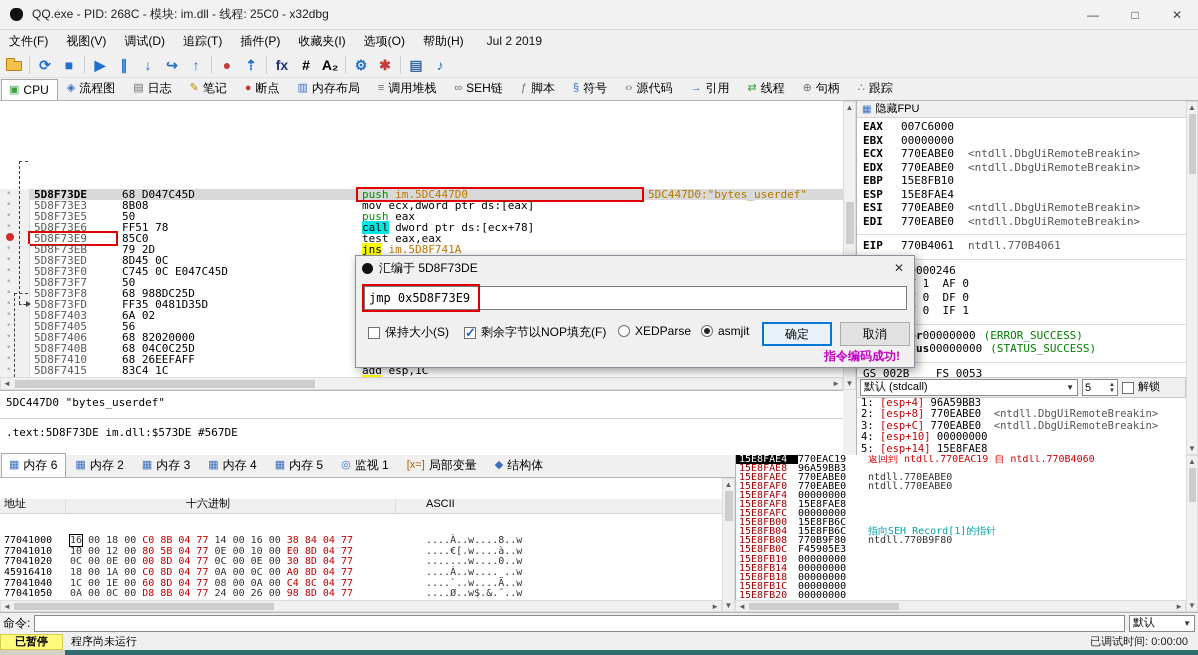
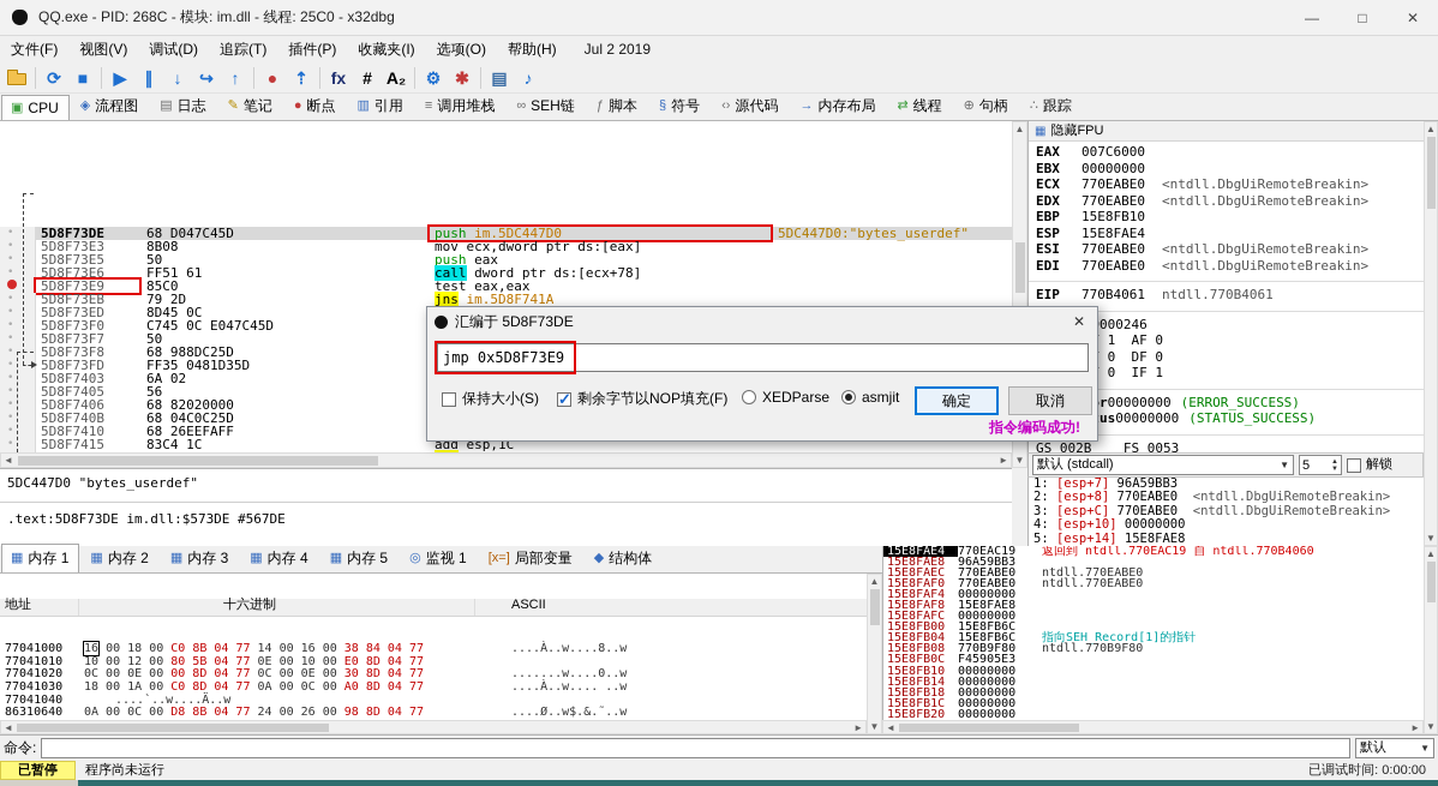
  QQ.exe - PID: 268C - 模块: im.dll - 线程: 25C0 - x32dbg
  —
  □
  ✕
  文件(F)
  视图(V)
  调试(D)
  追踪(T)
  插件(P)
  收藏夹(I)
  选项(O)
  帮助(H)
  Jul 2 2019
  ⟳
  ■
  ▶
  ∥
  ↓
  ↪
  ↑
  ●
  ⇡
  fx
  #
  A₂
  ⚙
  ✱
  ▤
  ♪
  ▣
  CPU
  ◈
  流程图
  ▤
  日志
  ✎
  笔记
  ●
  断点
  ▥
- 内存布局
+ 引用
  ≡
  调用堆栈
  ∞
  SEH链
  ƒ
  脚本
  §
  符号
  ‹›
  源代码
  →
- 引用
+ 内存布局
  ⇄
  线程
  ⊕
  句柄
  ∴
  跟踪
  •
  5D8F73DE
  68 D047C45D
  push im.5DC447D0
  5DC447D0:"bytes_userdef"
  •
  5D8F73E3
  8B08
  mov ecx,dword ptr ds:[eax]
  •
  5D8F73E5
  50
  push eax
  •
  5D8F73E6
- FF51 78
+ FF51 61
  call dword ptr ds:[ecx+78]
  5D8F73E9
  85C0
  test eax,eax
  •
  5D8F73EB
  79 2D
  jns im.5D8F741A
  •
  5D8F73ED
  8D45 0C
  •
  5D8F73F0
  C745 0C E047C45D
  •
  5D8F73F7
  50
  •
  5D8F73F8
  68 988DC25D
  •
  5D8F73FD
  FF35 0481D35D
  •
  5D8F7403
  6A 02
  •
  5D8F7405
  56
  •
  5D8F7406
  68 82020000
  •
  5D8F740B
  68 04C0C25D
  •
  5D8F7410
  68 26EEFAFF
  •
  5D8F7415
  83C4 1C
  add esp,1C
  ▲
  ▼
  ◄
  ►
  5DC447D0 "bytes_userdef"
  .text:5D8F73DE im.dll:$573DE #567DE
  ▦
  隐藏FPU
  EAX 007C6000
  EBX 00000000
  ECX 770EABE0 <ntdll.DbgUiRemoteBreakin>
  EDX 770EABE0 <ntdll.DbgUiRemoteBreakin>
  EBP 15E8FB10
  ESP 15E8FAE4
  ESI 770EABE0 <ntdll.DbgUiRemoteBreakin>
  EDI 770EABE0 <ntdll.DbgUiRemoteBreakin>
  EIP 770B4061 ntdll.770B4061
  r00000000 (ERROR_SUCCESS)
  us00000000 (STATUS_SUCCESS)
  GS 002B FS 0053
  ▲
  ▼
  默认 (stdcall)
  ▼
  5
  解锁
- 1: [esp+4] 96A59BB3
+ 1: [esp+7] 96A59BB3
  2: [esp+8] 770EABE0 <ntdll.DbgUiRemoteBreakin>
  3: [esp+C] 770EABE0 <ntdll.DbgUiRemoteBreakin>
  4: [esp+10] 00000000
  5: [esp+14] 15E8FAE8
  ▦
- 内存 6
+ 内存 1
  ▦
  内存 2
  ▦
  内存 3
  ▦
  内存 4
  ▦
  内存 5
  ◎
  监视 1
  [x=]
  局部变量
  ◆
  结构体
  地址
  十六进制
  ASCII
  77041000
  16 00 18 00 C0 8B 04 77 14 00 16 00 38 84 04 77
  ....À..w....8..w
  77041010
  10 00 12 00 80 5B 04 77 0E 00 10 00 E0 8D 04 77
- ....€[.w....à..w
  77041020
  0C 00 0E 00 00 8D 04 77 0C 00 0E 00 30 8D 04 77
  .......w....0..w
- 45916410
+ 77041030
  18 00 1A 00 C0 8D 04 77 0A 00 0C 00 A0 8D 04 77
  ....À..w.... ..w
  77041040
- 1C 00 1E 00 60 8D 04 77 08 00 0A 00 C4 8C 04 77
  ....`..w....Ä..w
- 77041050
+ 86310640
  0A 00 0C 00 D8 8B 04 77 24 00 26 00 98 8D 04 77
  ....Ø..w$.&.˜..w
  ▲
  ▼
  ◄
  ►
  15E8FAE4
  770EAC19
  返回到 ntdll.770EAC19 自 ntdll.770B4060
  15E8FAE8
  96A59BB3
  15E8FAEC
  770EABE0
  ntdll.770EABE0
  15E8FAF0
  770EABE0
  ntdll.770EABE0
  15E8FAF4
  00000000
  15E8FAF8
  15E8FAE8
  15E8FAFC
  00000000
  15E8FB00
  15E8FB6C
  15E8FB04
  15E8FB6C
  指向SEH_Record[1]的指针
  15E8FB08
  770B9F80
  ntdll.770B9F80
  15E8FB0C
  F45905E3
  15E8FB10
  00000000
  15E8FB14
  00000000
  15E8FB18
  00000000
  15E8FB1C
  00000000
  15E8FB20
  00000000
  ▲
  ▼
  ◄
  ►
  命令:
  默认
  ▼
  已暂停
  程序尚未运行
  已调试时间: 0:00:00
  汇编于 5D8F73DE
  ✕
  jmp 0x5D8F73E9
  保持大小(S)
  剩余字节以NOP填充(F)
  XEDParse
  asmjit
  确定
  取消
  指令编码成功!
